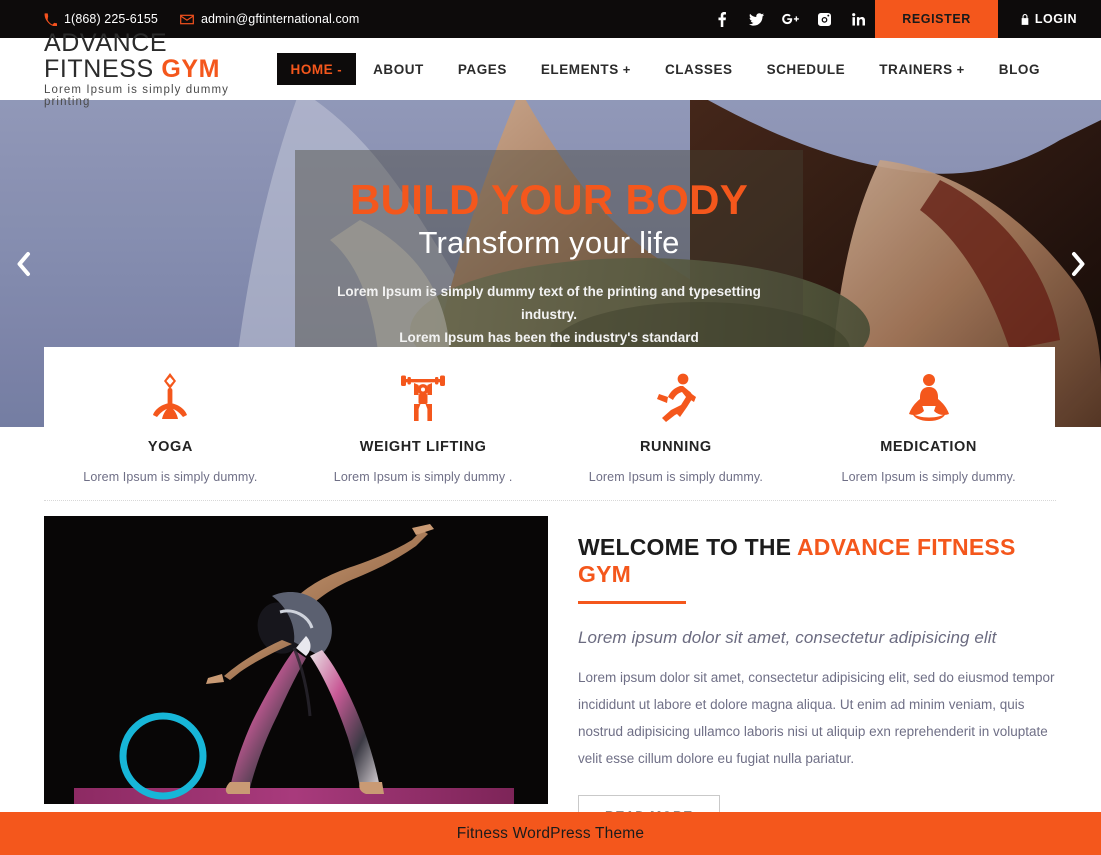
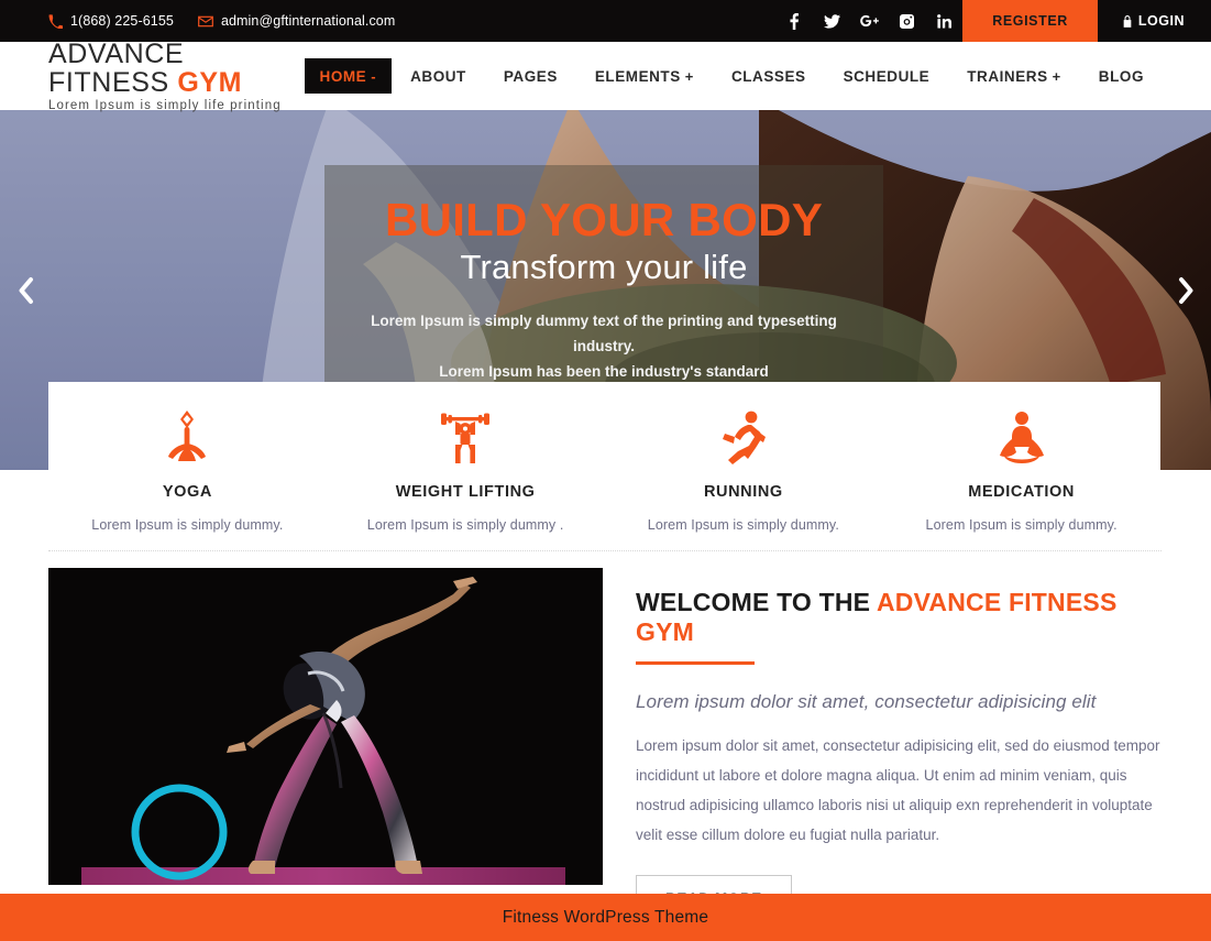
  1(868) 225-6155
  admin@gftinternational.com
  REGISTER
  LOGIN
  ADVANCE FITNESS GYM
- Lorem Ipsum is simply dummy printing
+ Lorem Ipsum is simply life printing
  HOME
  -
  ABOUT
  PAGES
  ELEMENTS
  +
  CLASSES
  SCHEDULE
  TRAINERS
  +
  BLOG
  BUILD YOUR BODY
  Transform your life
  Lorem Ipsum is simply dummy text of the printing and typesetting industry.
  Lorem Ipsum has been the industry's standard
  YOGA
  Lorem Ipsum is simply dummy.
  WEIGHT LIFTING
  Lorem Ipsum is simply dummy .
  RUNNING
  Lorem Ipsum is simply dummy.
  MEDICATION
  Lorem Ipsum is simply dummy.
  WELCOME TO THE ADVANCE FITNESS GYM
  Lorem ipsum dolor sit amet, consectetur adipisicing elit
  Lorem ipsum dolor sit amet, consectetur adipisicing elit, sed do eiusmod tempor incididunt ut labore et dolore magna aliqua. Ut enim ad minim veniam, quis nostrud adipisicing ullamco laboris nisi ut aliquip exn reprehenderit in voluptate velit esse cillum dolore eu fugiat nulla pariatur.
  Fitness WordPress Theme
